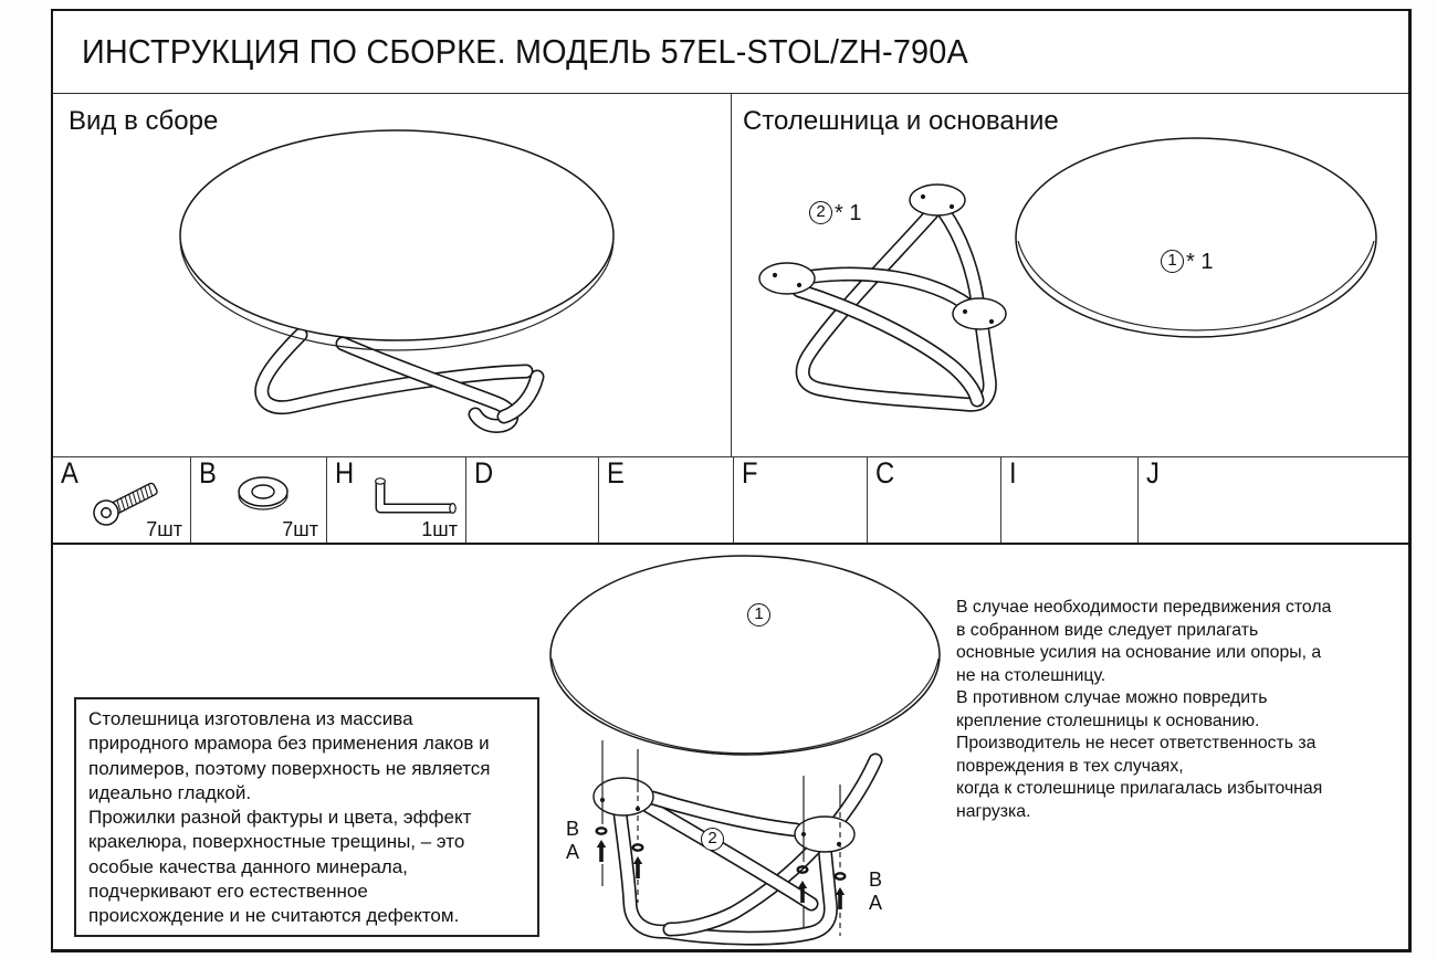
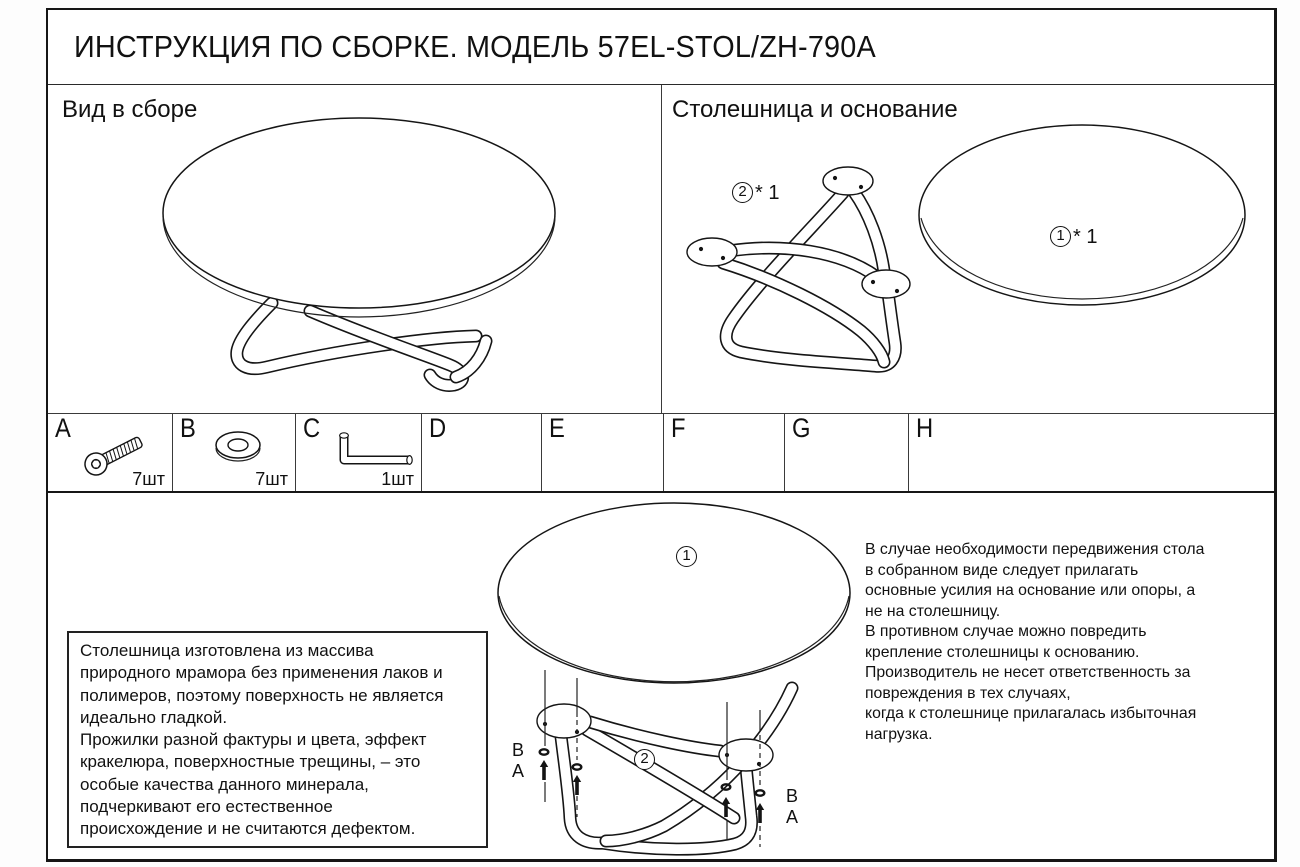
  ИНСТРУКЦИЯ ПО СБОРКЕ. МОДЕЛЬ 57EL-STOL/ZH-790A
  Вид в сборе
  Столешница и основание
  2
  * 1
  1
  * 1
  A
  7шт
  B
  7шт
- H
+ C
  1шт
  D
  E
  F
+ G
- C
+ H
- I
- J
  Столешница изготовлена из массива
  природного мрамора без применения лаков и
  полимеров, поэтому поверхность не является
  идеально гладкой.
  Прожилки разной фактуры и цвета, эффект
  кракелюра, поверхностные трещины, – это
  особые качества данного минерала,
  подчеркивают его естественное
  происхождение и не считаются дефектом.
  В случае необходимости передвижения стола
  в собранном виде следует прилагать
  основные усилия на основание или опоры, а
  не на столешницу.
  В противном случае можно повредить
  крепление столешницы к основанию.
  Производитель не несет ответственность за
  повреждения в тех случаях,
  когда к столешнице прилагалась избыточная
  нагрузка.
  1
  2
  B
  A
  B
  A
